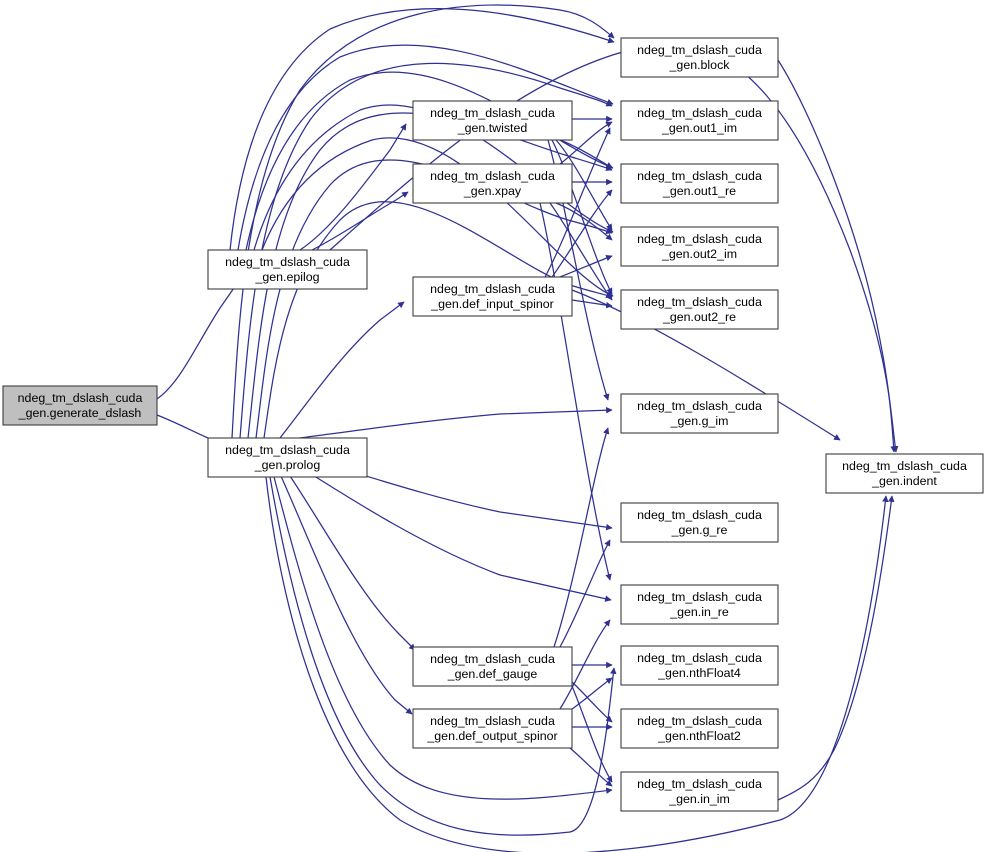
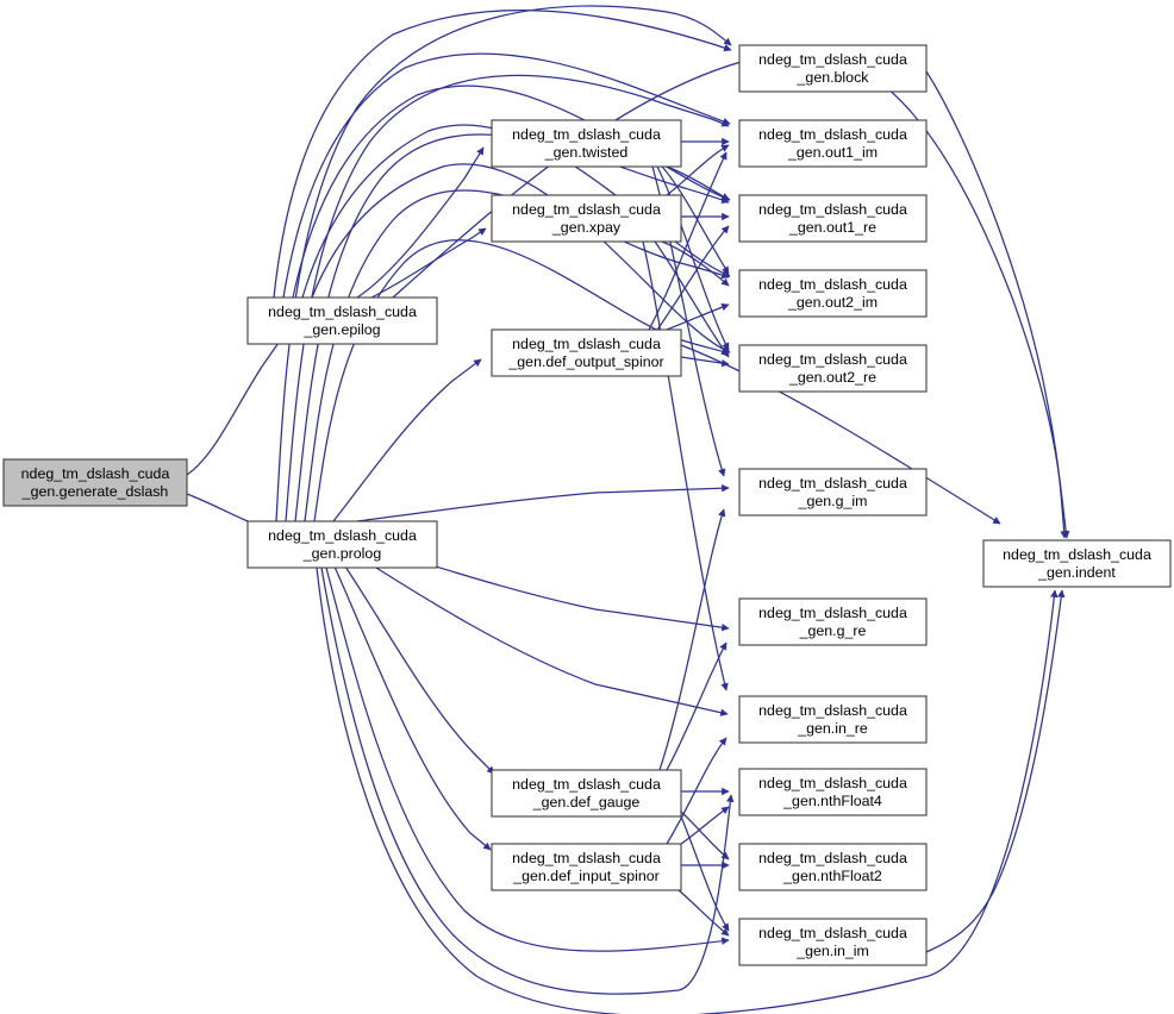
  ndeg_tm_dslash_cuda
  _gen.generate_dslash
  ndeg_tm_dslash_cuda
  _gen.epilog
  ndeg_tm_dslash_cuda
  _gen.prolog
  ndeg_tm_dslash_cuda
  _gen.twisted
  ndeg_tm_dslash_cuda
  _gen.xpay
  ndeg_tm_dslash_cuda
- _gen.def_input_spinor
+ _gen.def_output_spinor
  ndeg_tm_dslash_cuda
  _gen.def_gauge
  ndeg_tm_dslash_cuda
- _gen.def_output_spinor
+ _gen.def_input_spinor
  ndeg_tm_dslash_cuda
  _gen.block
  ndeg_tm_dslash_cuda
  _gen.out1_im
  ndeg_tm_dslash_cuda
  _gen.out1_re
  ndeg_tm_dslash_cuda
  _gen.out2_im
  ndeg_tm_dslash_cuda
  _gen.out2_re
  ndeg_tm_dslash_cuda
  _gen.g_im
  ndeg_tm_dslash_cuda
  _gen.g_re
  ndeg_tm_dslash_cuda
  _gen.in_re
  ndeg_tm_dslash_cuda
  _gen.nthFloat4
  ndeg_tm_dslash_cuda
  _gen.nthFloat2
  ndeg_tm_dslash_cuda
  _gen.in_im
  ndeg_tm_dslash_cuda
  _gen.indent
